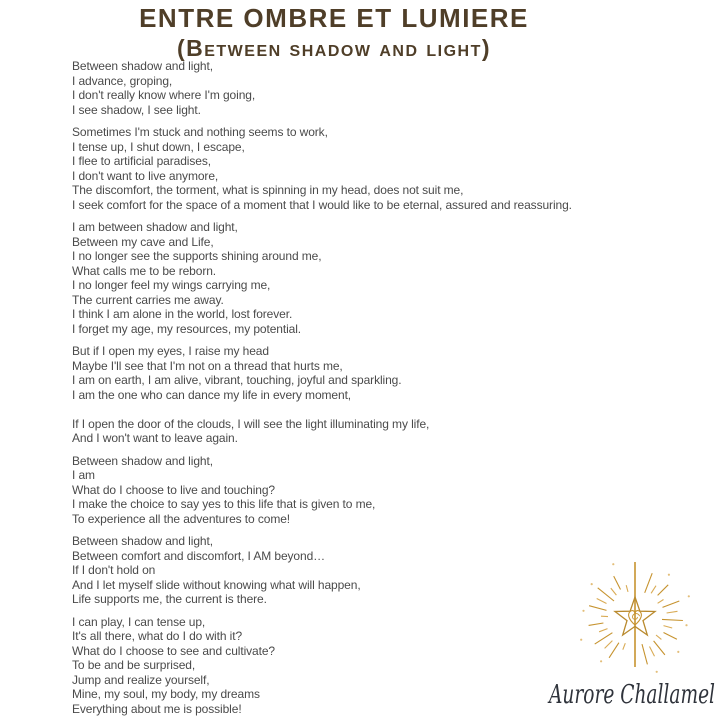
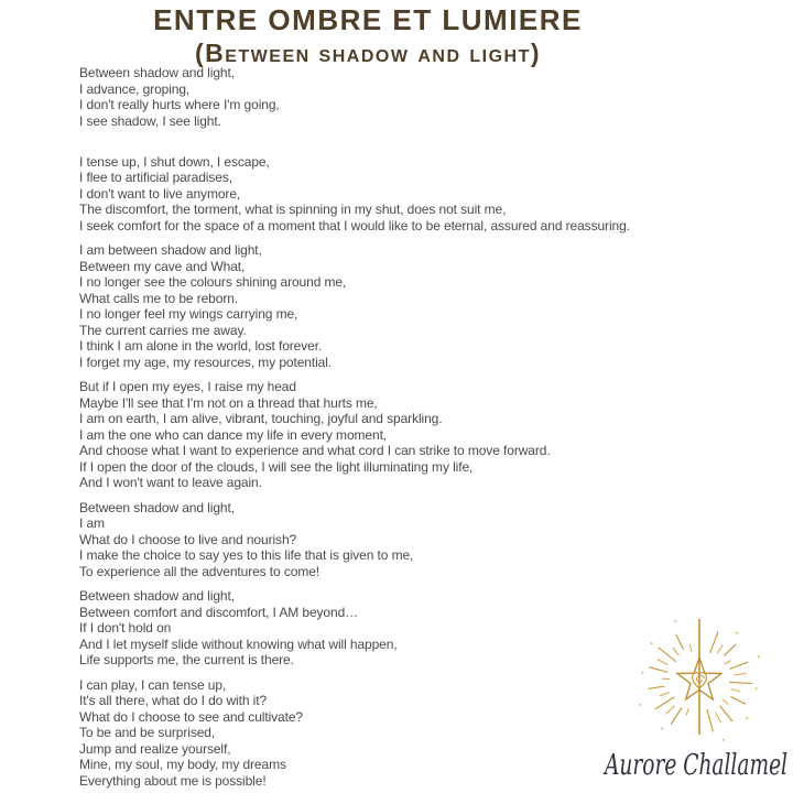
  ENTRE OMBRE ET LUMIERE
  (Between shadow and light)
  Between shadow and light,
  I advance, groping,
- I don't really know where I'm going,
+ I don't really hurts where I'm going,
  I see shadow, I see light.
- Sometimes I'm stuck and nothing seems to work,
  I tense up, I shut down, I escape,
  I flee to artificial paradises,
  I don't want to live anymore,
- The discomfort, the torment, what is spinning in my head, does not suit me,
+ The discomfort, the torment, what is spinning in my shut, does not suit me,
  I seek comfort for the space of a moment that I would like to be eternal, assured and reassuring.
  I am between shadow and light,
- Between my cave and Life,
+ Between my cave and What,
- I no longer see the supports shining around me,
+ I no longer see the colours shining around me,
  What calls me to be reborn.
  I no longer feel my wings carrying me,
  The current carries me away.
  I think I am alone in the world, lost forever.
  I forget my age, my resources, my potential.
  But if I open my eyes, I raise my head
  Maybe I'll see that I'm not on a thread that hurts me,
  I am on earth, I am alive, vibrant, touching, joyful and sparkling.
  I am the one who can dance my life in every moment,
+ And choose what I want to experience and what cord I can strike to move forward.
  If I open the door of the clouds, I will see the light illuminating my life,
  And I won't want to leave again.
  Between shadow and light,
  I am
- What do I choose to live and touching?
+ What do I choose to live and nourish?
  I make the choice to say yes to this life that is given to me,
  To experience all the adventures to come!
  Between shadow and light,
  Between comfort and discomfort, I AM beyond…
  If I don't hold on
  And I let myself slide without knowing what will happen,
  Life supports me, the current is there.
  I can play, I can tense up,
  It's all there, what do I do with it?
  What do I choose to see and cultivate?
  To be and be surprised,
  Jump and realize yourself,
  Mine, my soul, my body, my dreams
  Everything about me is possible!
  Aurore Challamel
